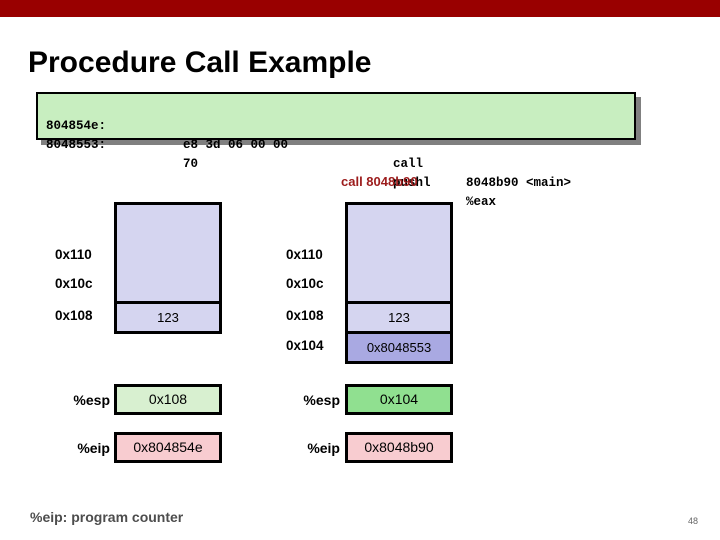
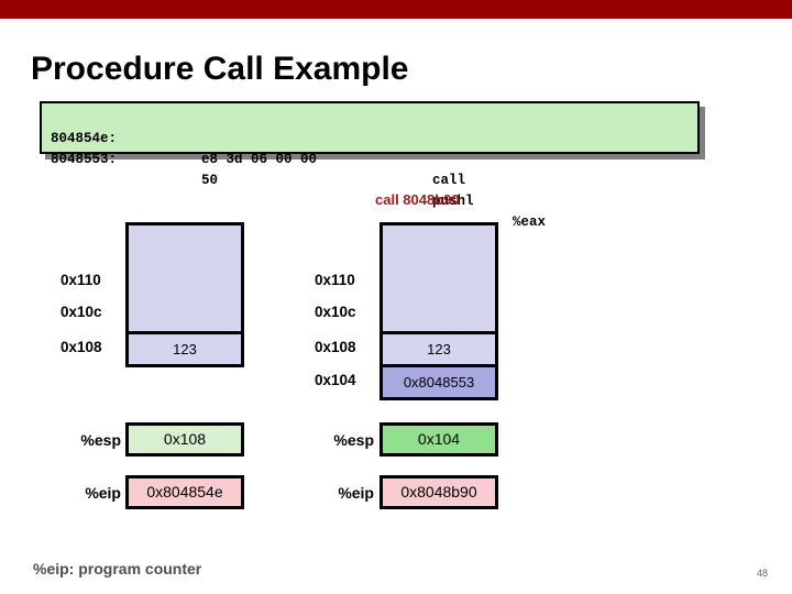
  Procedure Call Example
  804854e:
  e8 3d 06 00 00
  call
- 8048b90 <main>
  8048553:
- 70
+ 50
  pushl
  %eax
  call 8048b90
  123
  0x110
  0x10c
  0x108
  %esp
  0x108
  %eip
  0x804854e
  123
  0x8048553
  0x110
  0x10c
  0x108
  0x104
  %esp
  0x104
  %eip
  0x8048b90
  %eip: program counter
  48
